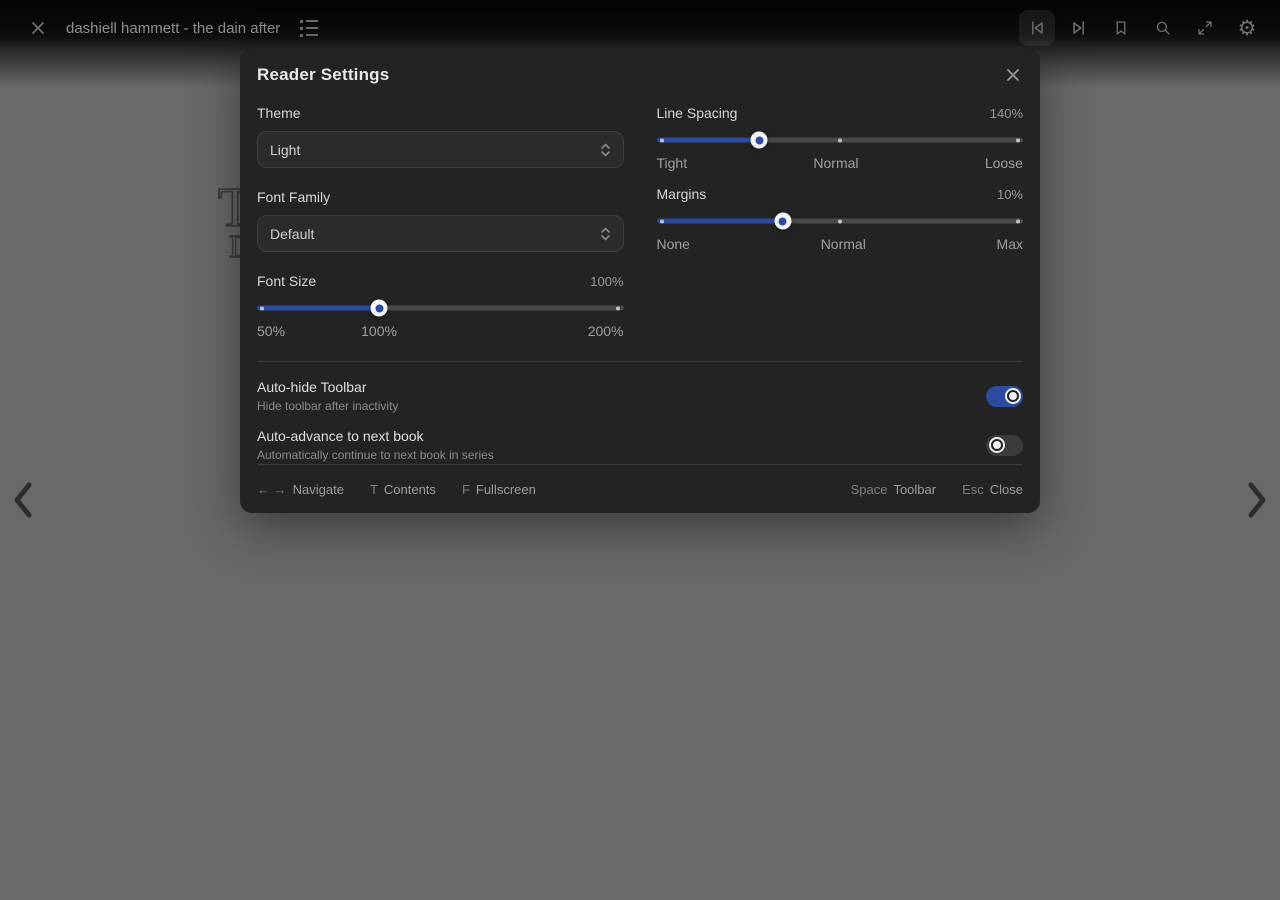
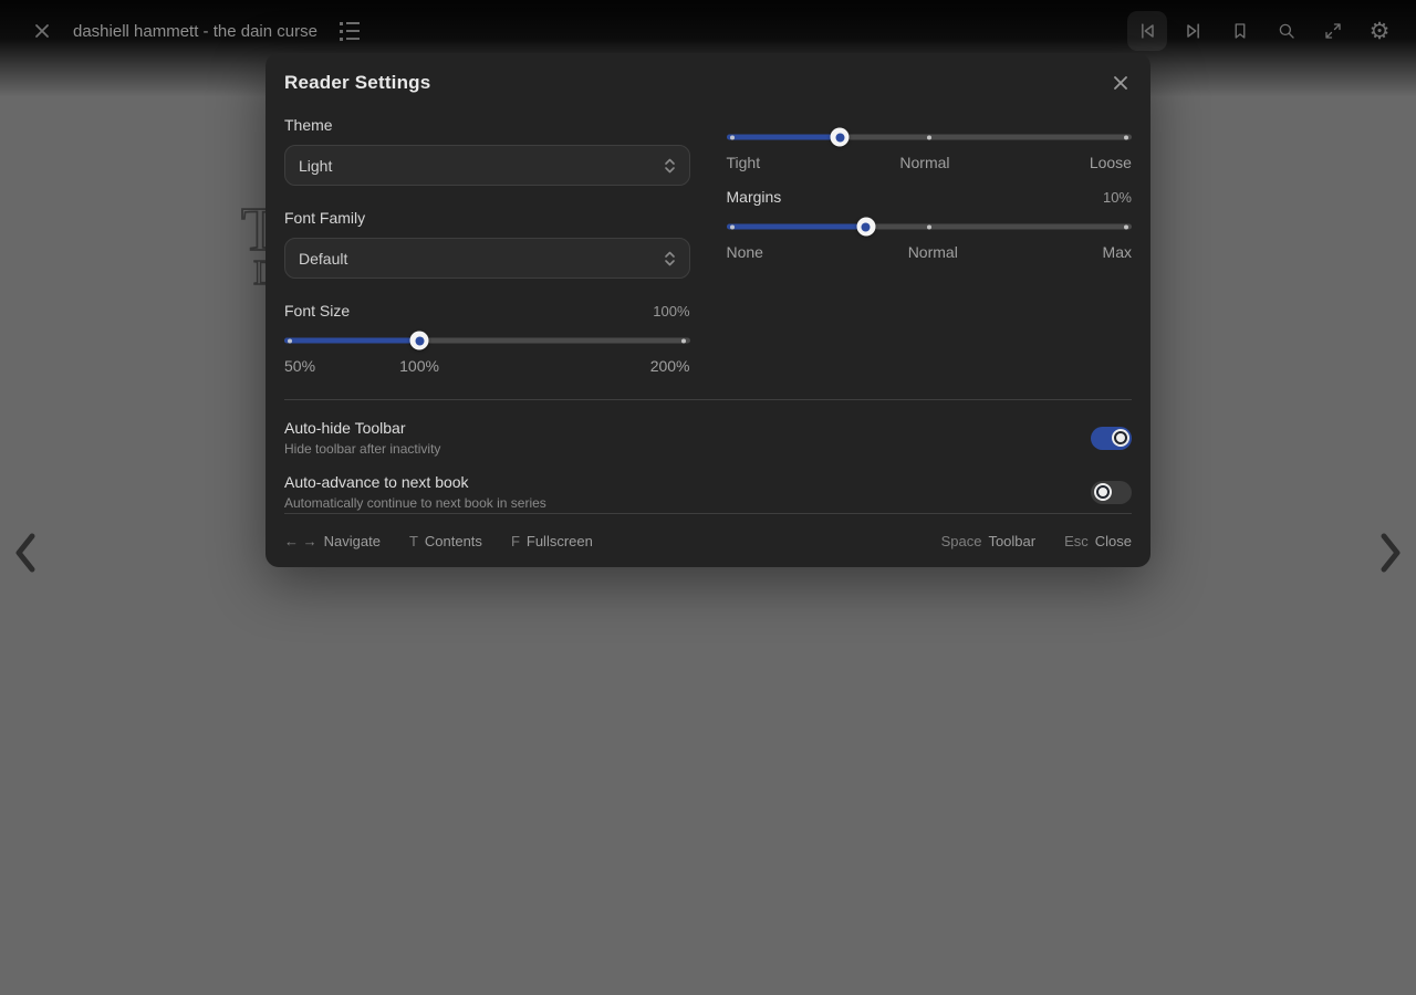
  T
- dashiell hammett - the dain after
+ dashiell hammett - the dain curse
  ⚙
  Reader Settings
  Theme
  Light
  Font Family
  Default
  Font Size
  100%
  50%
  100%
  200%
- Line Spacing
- 140%
  Tight
  Normal
  Loose
  Margins
  10%
  None
  Normal
  Max
  Auto-hide Toolbar
  Hide toolbar after inactivity
  Auto-advance to next book
  Automatically continue to next book in series
  ← →
  Navigate
  T
  Contents
  F
  Fullscreen
  Space
  Toolbar
  Esc
  Close
